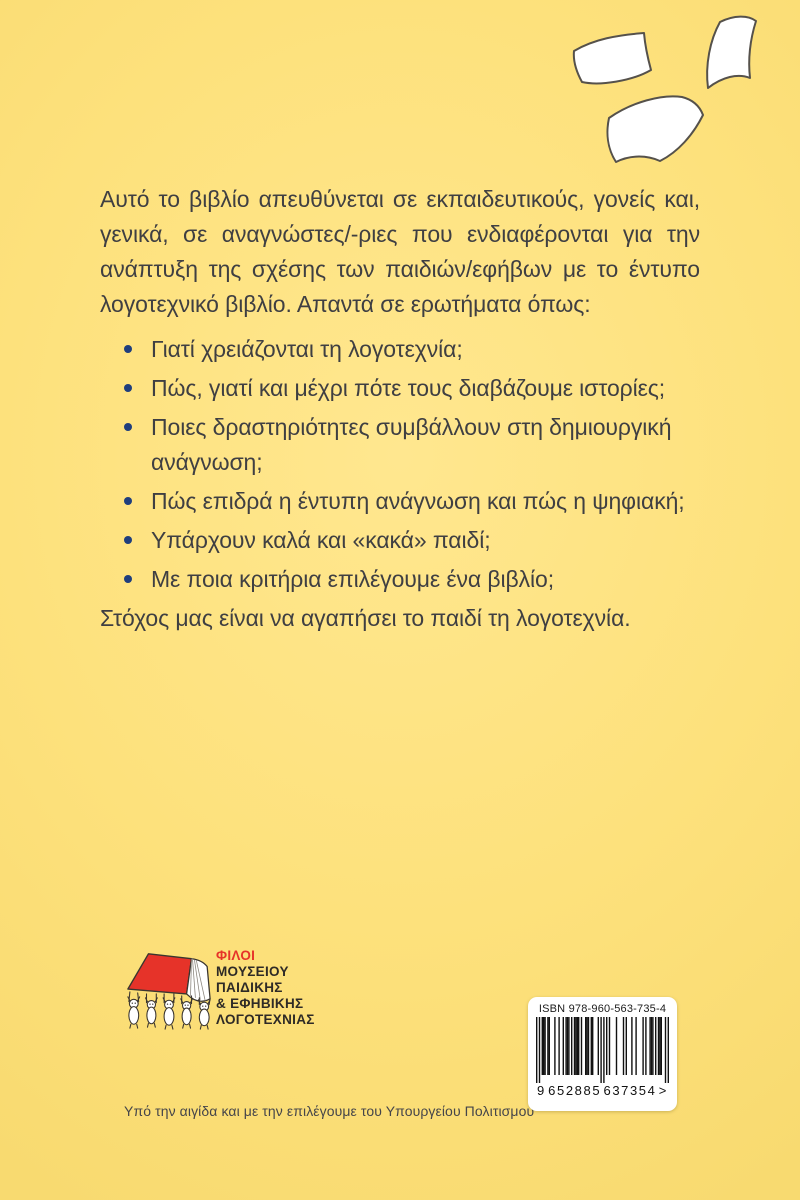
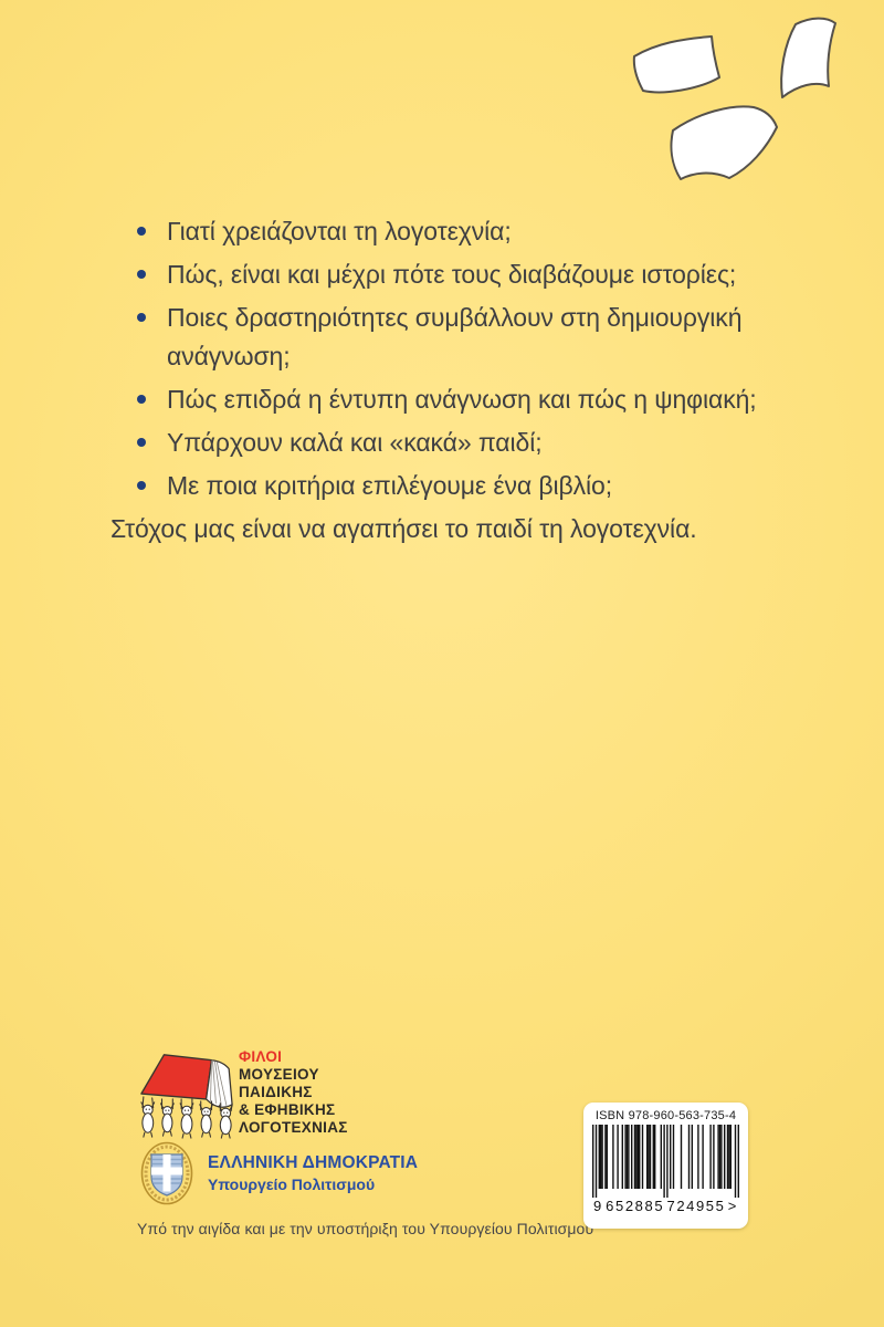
- Αυτό το βιβλίο απευθύνεται σε εκπαιδευτικούς, γονείς και, γενικά, σε αναγνώστες/-ριες που ενδιαφέρονται για την ανάπτυξη της σχέσης των παιδιών/εφήβων με το έντυπο λογοτεχνικό βιβλίο. Απαντά σε ερωτήματα όπως:
  Γιατί χρειάζονται τη λογοτεχνία;
- Πώς, γιατί και μέχρι πότε τους διαβάζουμε ιστορίες;
+ Πώς, είναι και μέχρι πότε τους διαβάζουμε ιστορίες;
  Ποιες δραστηριότητες συμβάλλουν στη δημιουργική ανάγνωση;
  Πώς επιδρά η έντυπη ανάγνωση και πώς η ψηφιακή;
  Υπάρχουν καλά και «κακά» παιδί;
  Με ποια κριτήρια επιλέγουμε ένα βιβλίο;
  Στόχος μας είναι να αγαπήσει το παιδί τη λογοτεχνία.
  ΦΙΛΟΙ
  ΜΟΥΣΕΙΟΥ
  ΠΑΙΔΙΚΗΣ
  & ΕΦΗΒΙΚΗΣ
  ΛΟΓΟΤΕΧΝΙΑΣ
+ ΕΛΛΗΝΙΚΗ ΔΗΜΟΚΡΑΤΙΑ
+ Υπουργείο Πολιτισμού
- Υπό την αιγίδα και με την επιλέγουμε του Υπουργείου Πολιτισμού
+ Υπό την αιγίδα και με την υποστήριξη του Υπουργείου Πολιτισμού
  ISBN 978-960-563-735-4
  9
  652885
- 637354
+ 724955
  >
